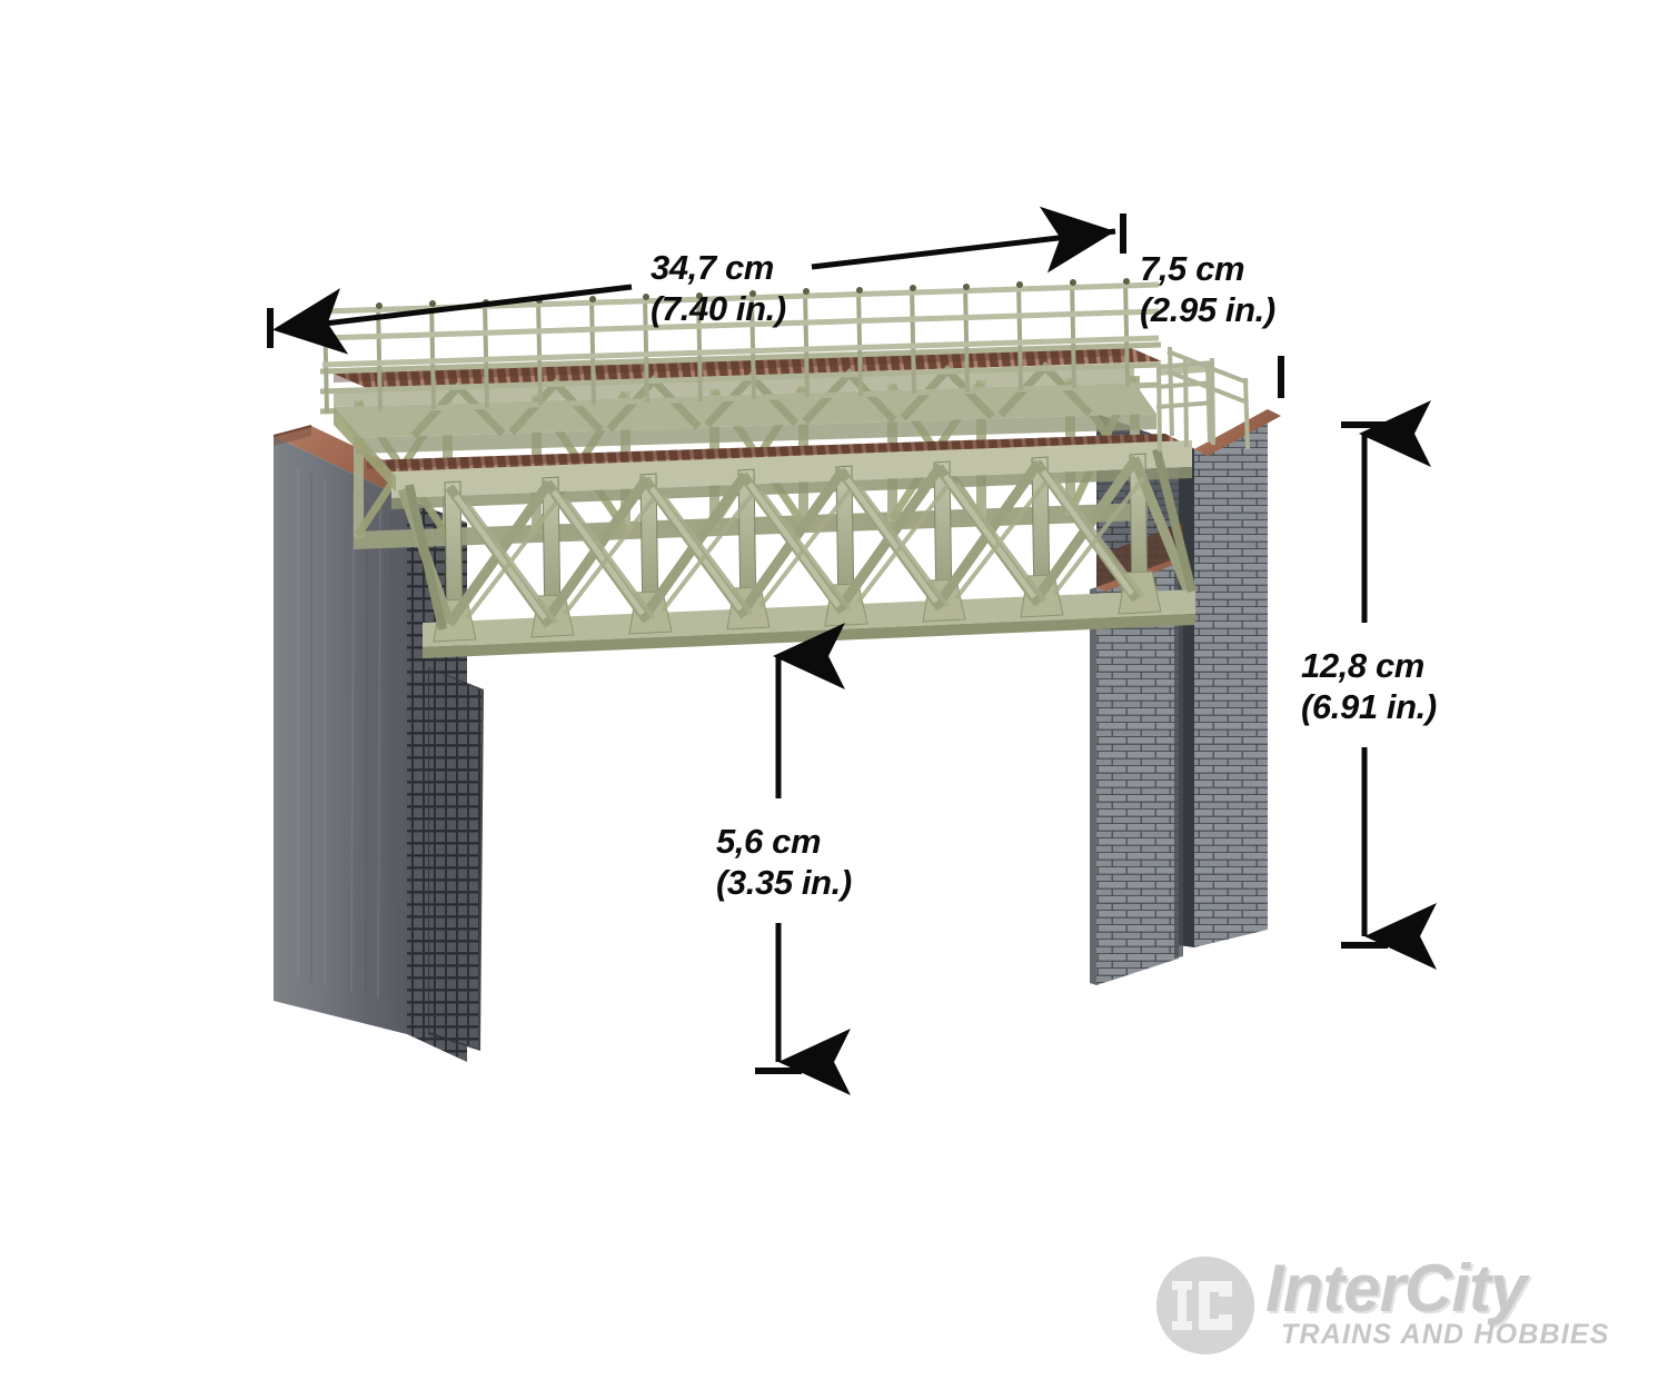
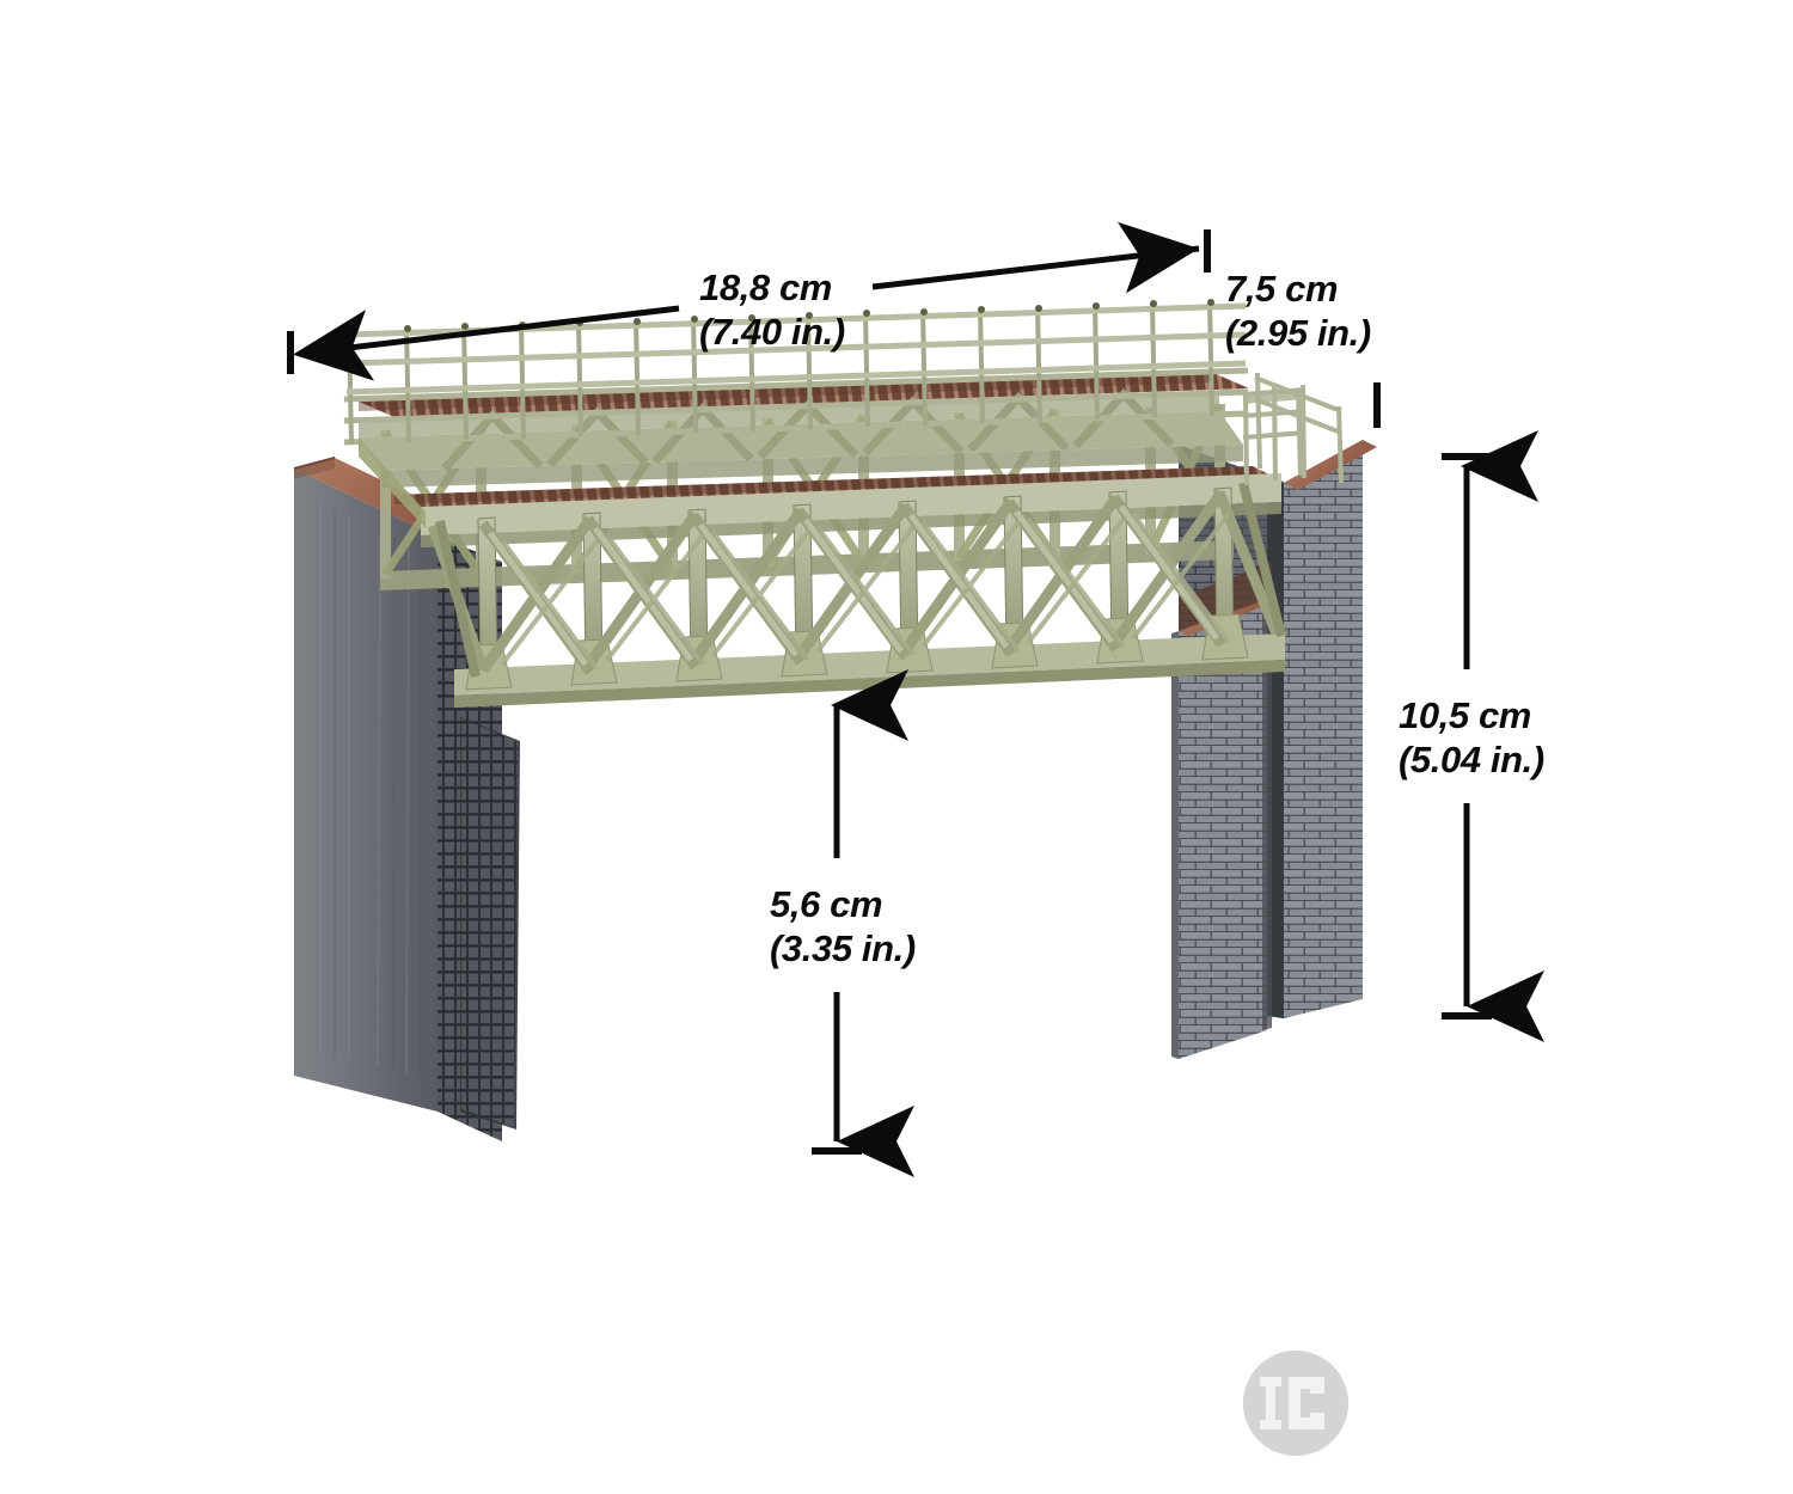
- 34,7 cm
+ 18,8 cm
  (7.40 in.)
  7,5 cm
  (2.95 in.)
- 12,8 cm
+ 10,5 cm
- (6.91 in.)
+ (5.04 in.)
  5,6 cm
  (3.35 in.)
- InterCity
- TRAINS AND HOBBIES
